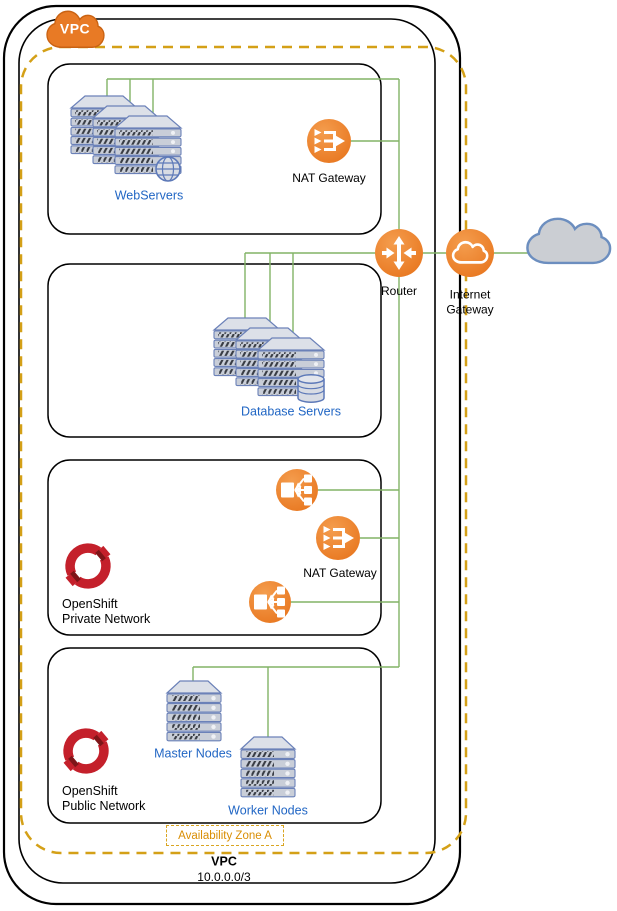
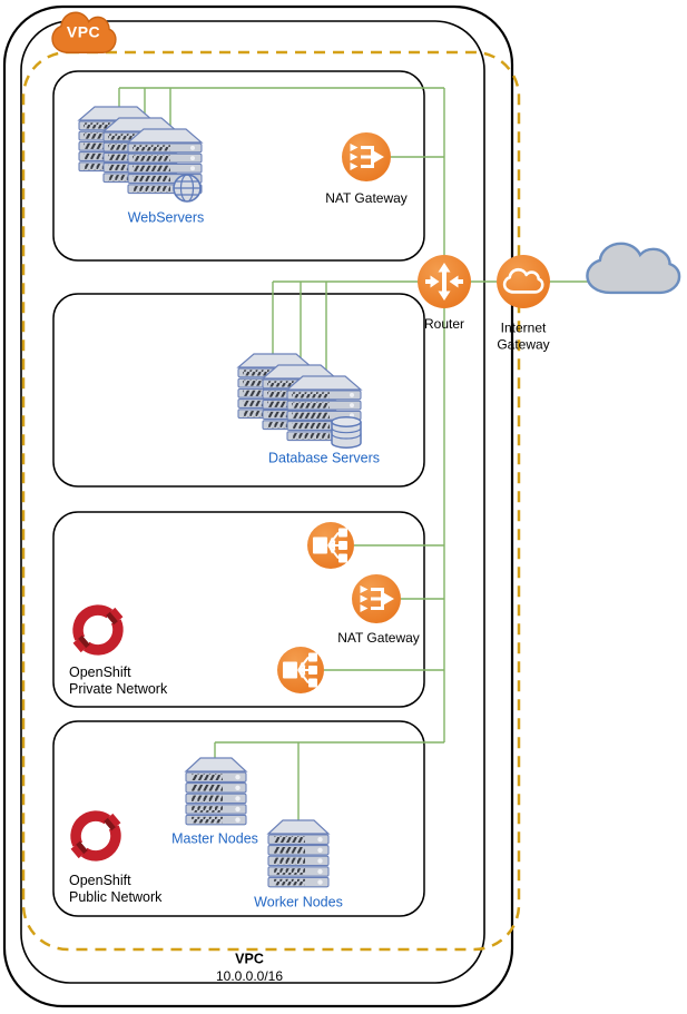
  VPC
  WebServers
  NAT Gateway
  Database Servers
  Router
  Internet
  Gateway
  OpenShift
  Private Network
  NAT Gateway
  OpenShift
  Public Network
  Master Nodes
  Worker Nodes
- Availability Zone A
  VPC
- 10.0.0.0/3
+ 10.0.0.0/16
